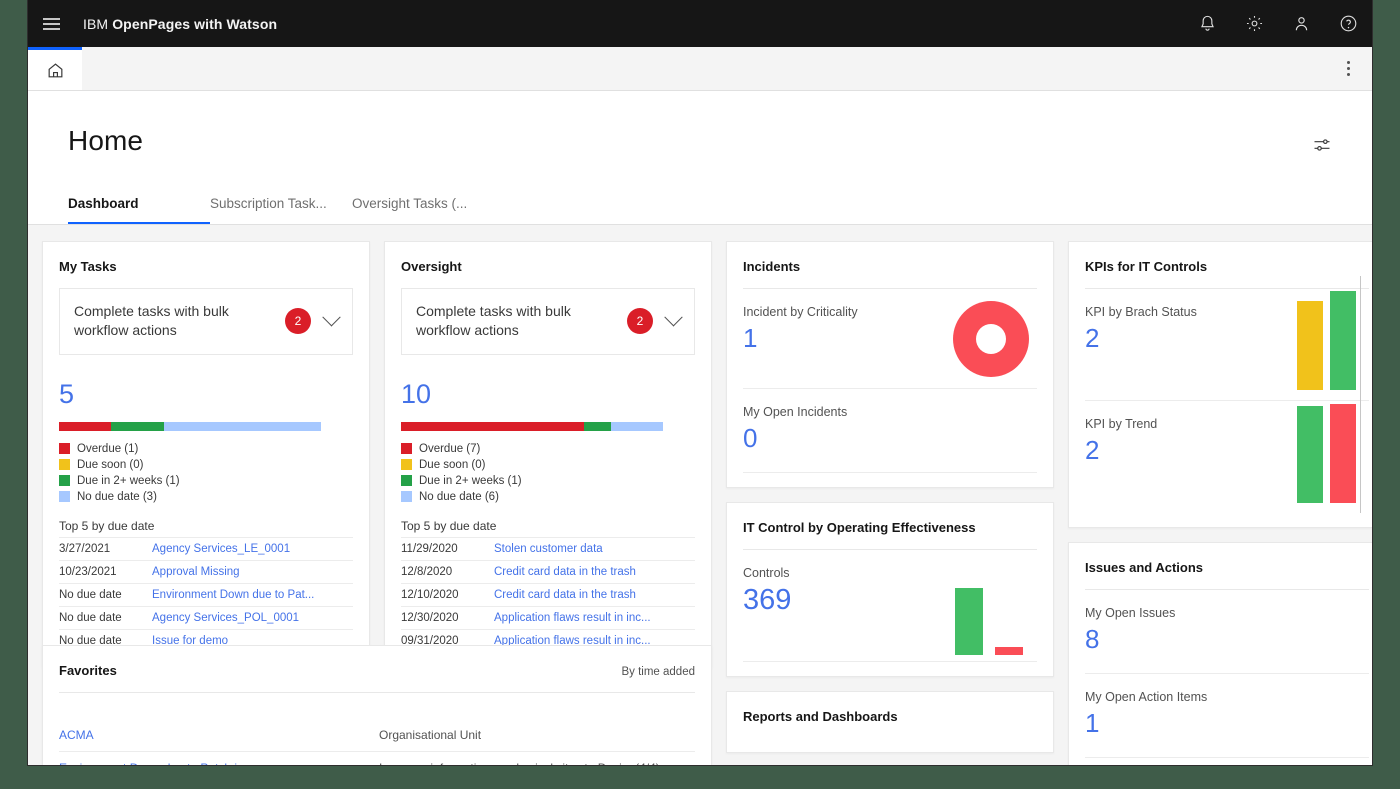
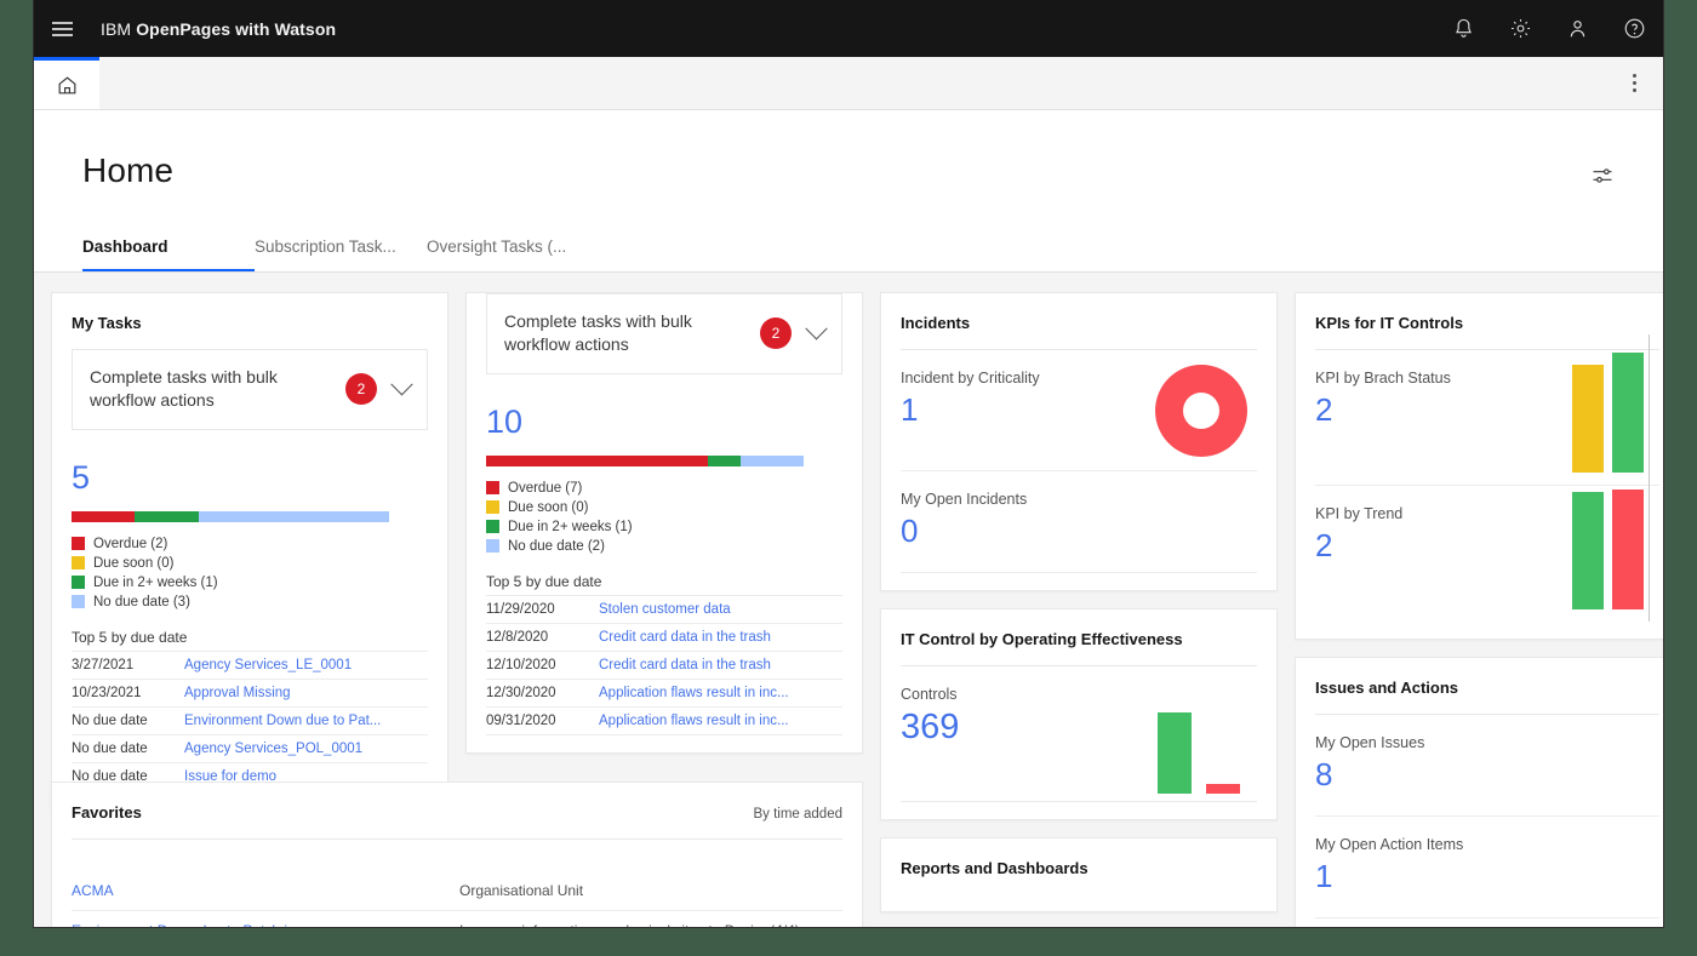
  IBM OpenPages with Watson
  Home
  Dashboard
  Subscription Task...
  Oversight Tasks (...
  My Tasks
  Complete tasks with bulk workflow actions
  2
  5
- Overdue (1)
+ Overdue (2)
  Due soon (0)
  Due in 2+ weeks (1)
  No due date (3)
  Top 5 by due date
  3/27/2021	Agency Services_LE_0001
  10/23/2021	Approval Missing
  No due date	Environment Down due to Pat...
  No due date	Agency Services_POL_0001
  No due date	Issue for demo
- Oversight
  Complete tasks with bulk workflow actions
  2
  10
  Overdue (7)
  Due soon (0)
  Due in 2+ weeks (1)
- No due date (6)
+ No due date (2)
  Top 5 by due date
  11/29/2020	Stolen customer data
  12/8/2020	Credit card data in the trash
  12/10/2020	Credit card data in the trash
  12/30/2020	Application flaws result in inc...
  09/31/2020	Application flaws result in inc...
  Incidents
  Incident by Criticality
  1
  My Open Incidents
  0
  IT Control by Operating Effectiveness
  Controls
  369
  Reports and Dashboards
  KPIs for IT Controls
  KPI by Brach Status
  2
  KPI by Trend
  2
  Issues and Actions
  My Open Issues
  8
  My Open Action Items
  1
  Favorites
  By time added
  ACMA
  Organisational Unit
